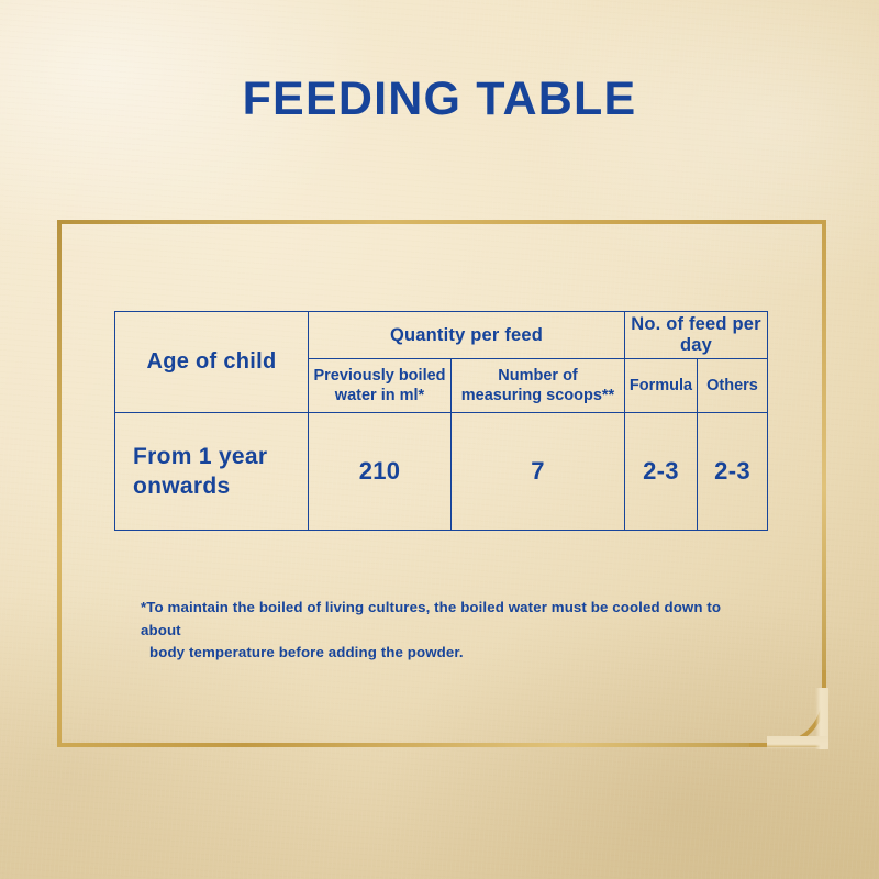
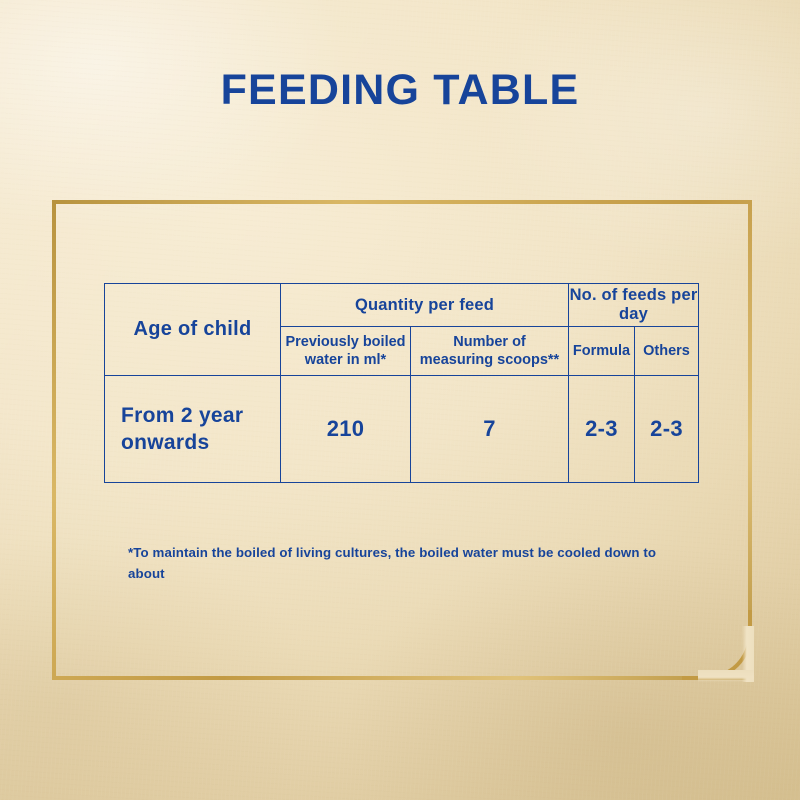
  FEEDING TABLE
- Age of child	Quantity per feed	No. of feed per day
+ Age of child	Quantity per feed	No. of feeds per day
  Previously boiled water in ml*	Number of measuring scoops**	Formula	Others
- From 1 year onwards	210	7	2-3	2-3
+ From 2 year onwards	210	7	2-3	2-3
  *To maintain the boiled of living cultures, the boiled water must be cooled down to about
- body temperature before adding the powder.
